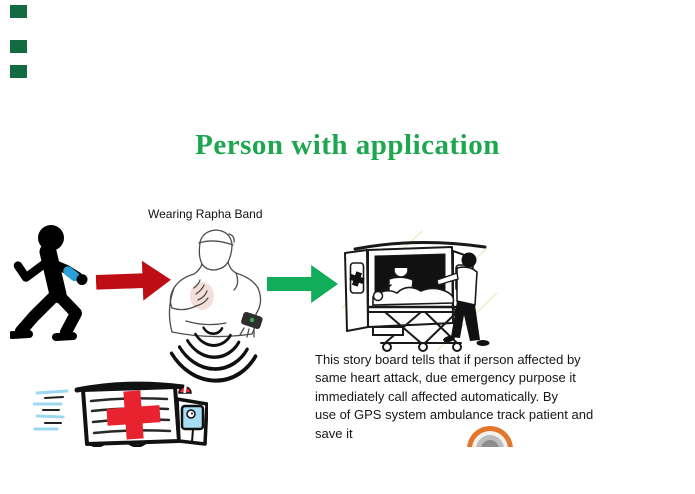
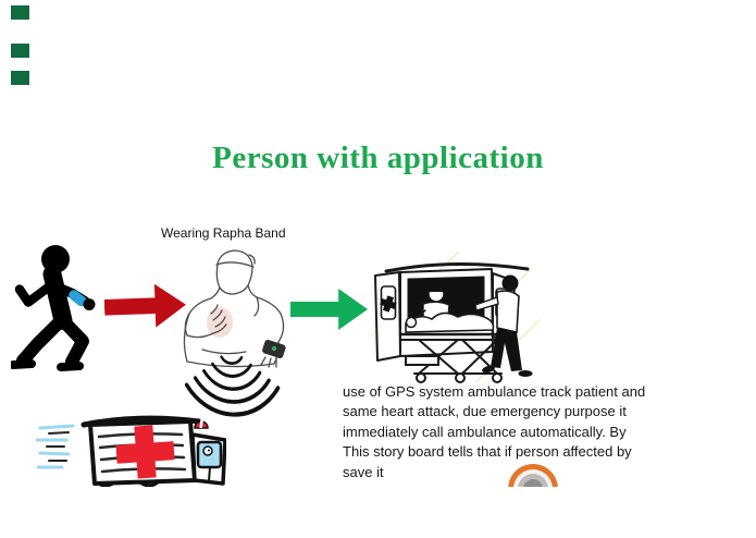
  Person with application
  Wearing Rapha Band
- This story board tells that if person affected by
+ use of GPS system ambulance track patient and
  same heart attack, due emergency purpose it
- immediately call affected automatically. By
+ immediately call ambulance automatically. By
- use of GPS system ambulance track patient and
+ This story board tells that if person affected by
  save it
